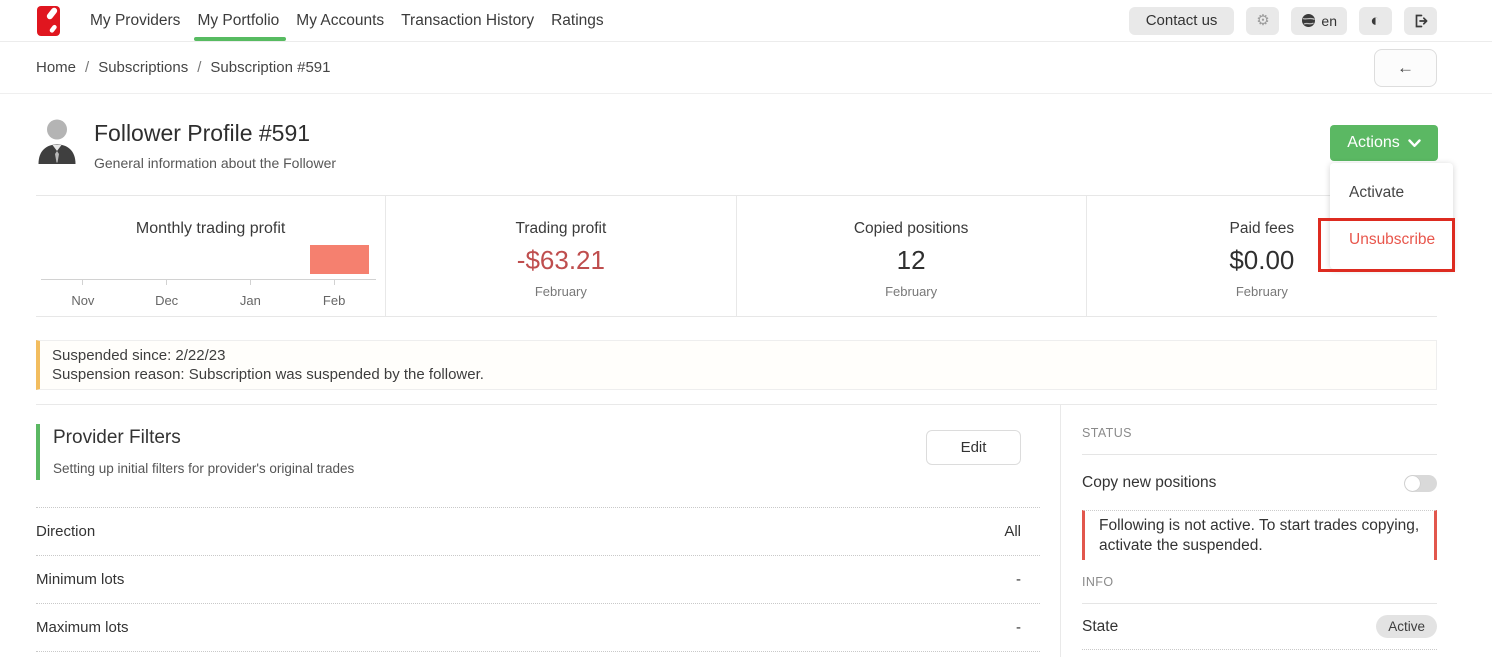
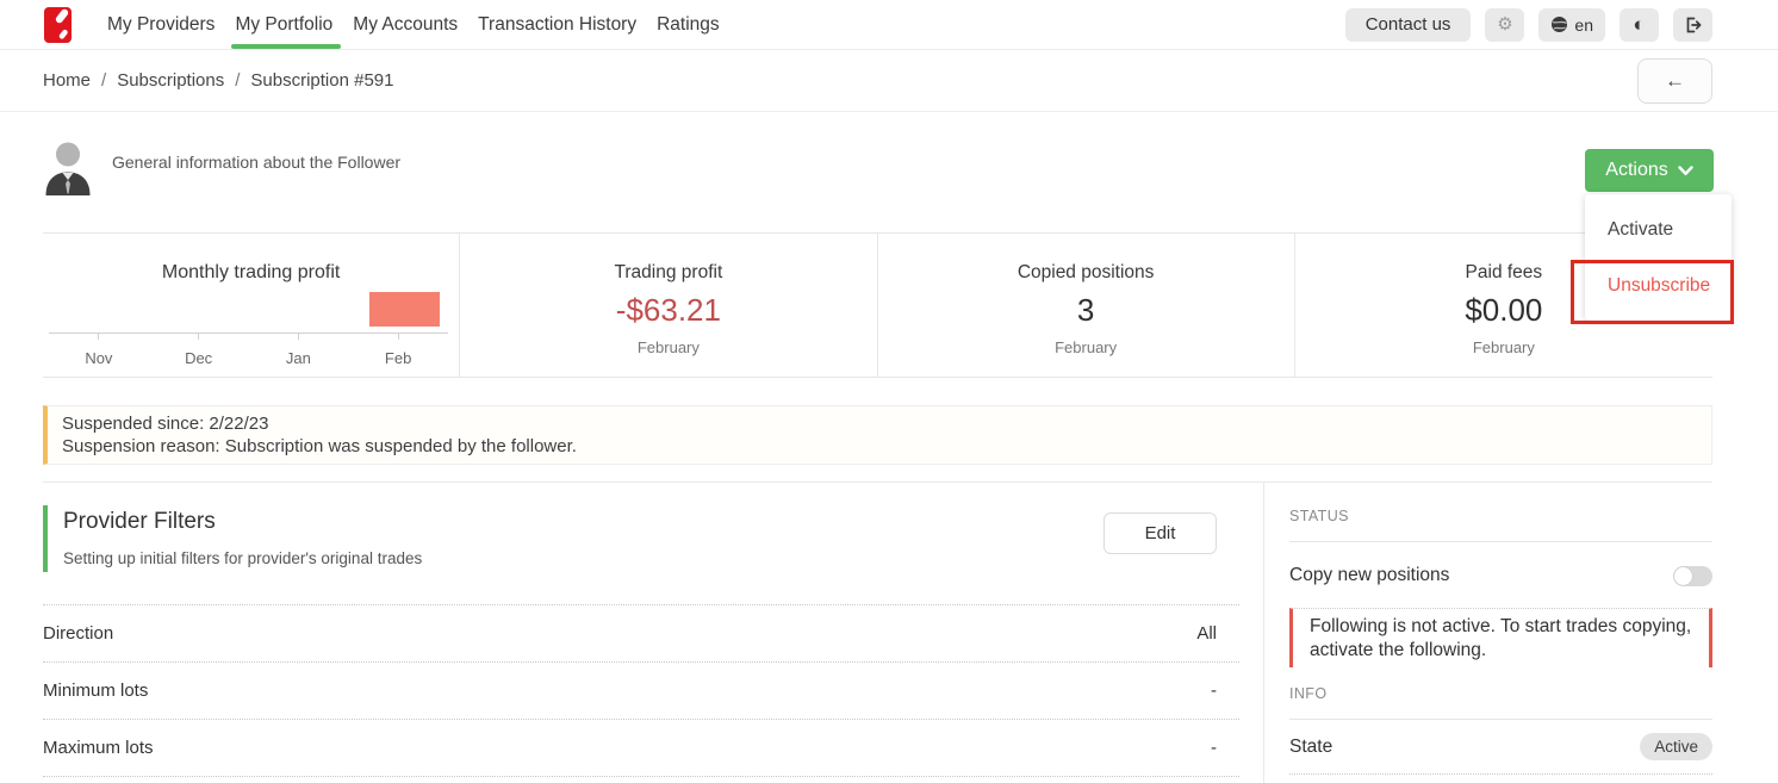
  My Providers
  My Portfolio
  My Accounts
  Transaction History
  Ratings
  Contact us
  ⚙
  en
  ◐
  Home
  /
  Subscriptions
  /
  Subscription #591
  ←
- Follower Profile #591
  General information about the Follower
  Monthly trading profit
  Nov
  Dec
  Jan
  Feb
  Trading profit
  -$63.21
  February
  Copied positions
- 12
+ 3
  February
  Paid fees
  $0.00
  February
  Suspended since: 2/22/23
  Suspension reason: Subscription was suspended by the follower.
  Provider Filters
  Setting up initial filters for provider's original trades
  Edit
  Direction
  All
  Minimum lots
  -
  Maximum lots
  -
  STATUS
  Copy new positions
- Following is not active. To start trades copying, activate the suspended.
+ Following is not active. To start trades copying, activate the following.
  INFO
  State
  Active
  Actions
  Activate
  Unsubscribe
